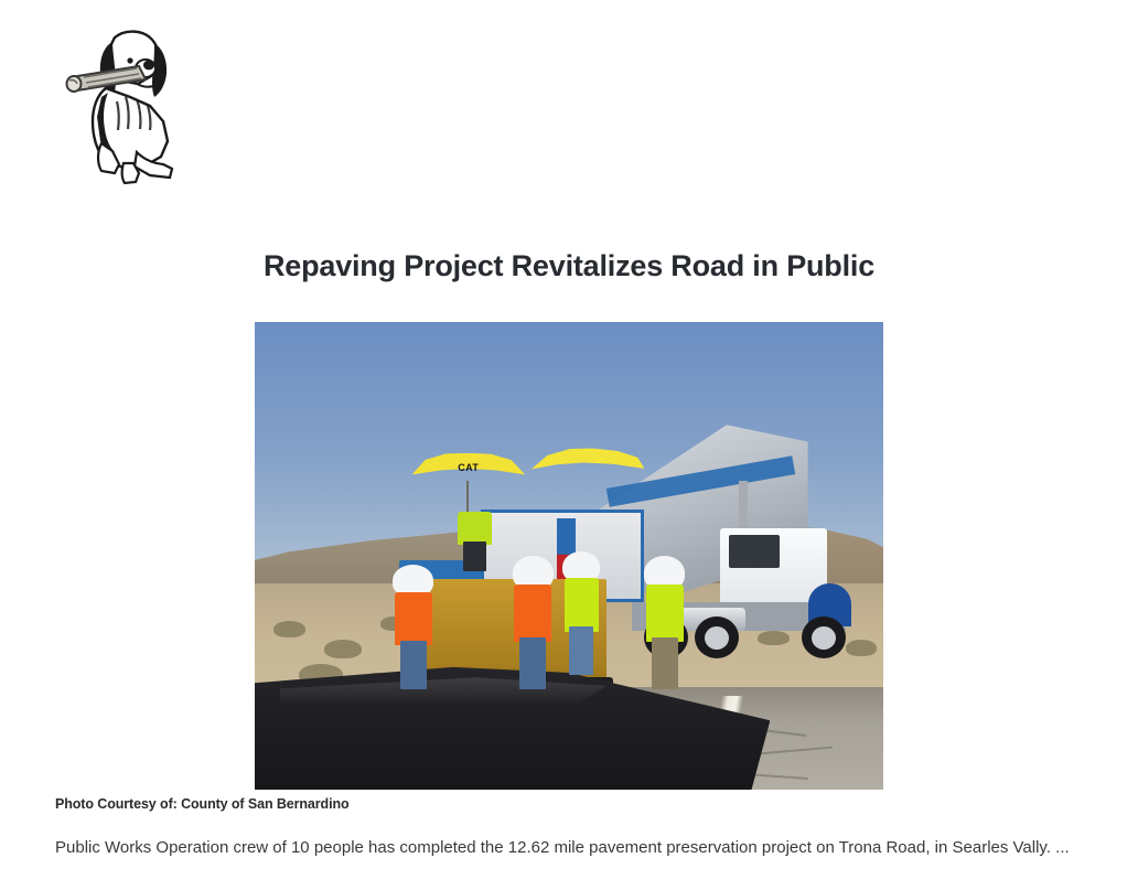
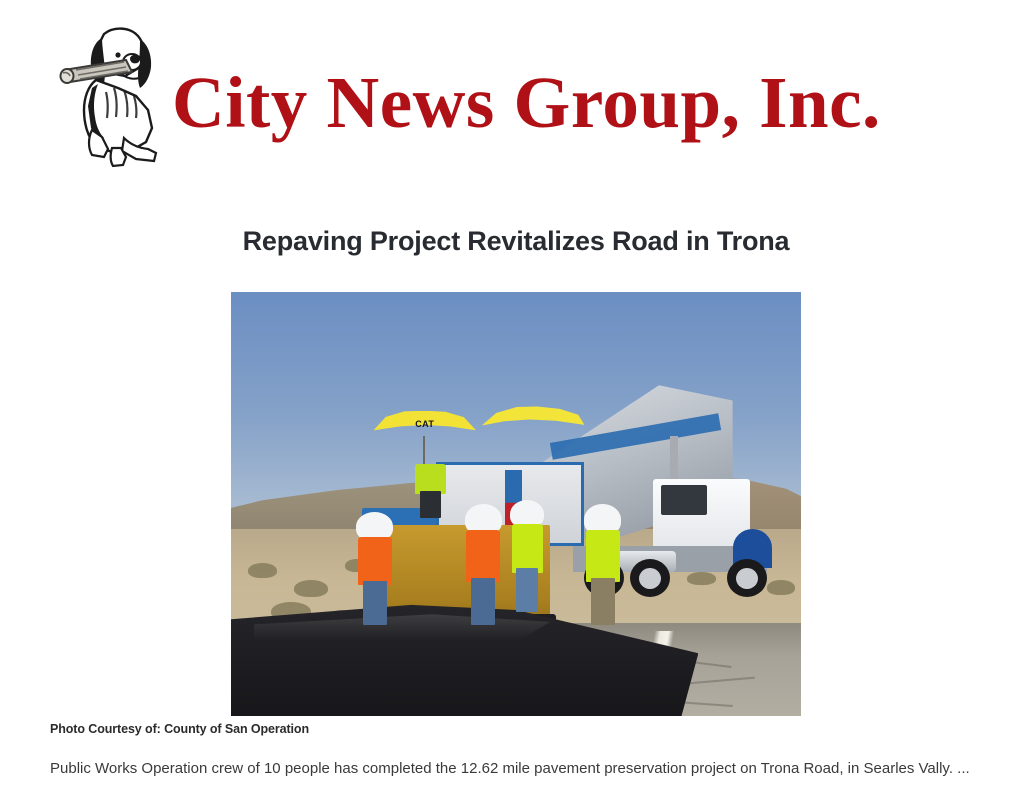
+ City News Group, Inc.
- Repaving Project Revitalizes Road in Public
+ Repaving Project Revitalizes Road in Trona
  CAT
- Photo Courtesy of: County of San Bernardino
+ Photo Courtesy of: County of San Operation
  Public Works Operation crew of 10 people has completed the 12.62 mile pavement preservation project on Trona Road, in Searles Vally. ...
